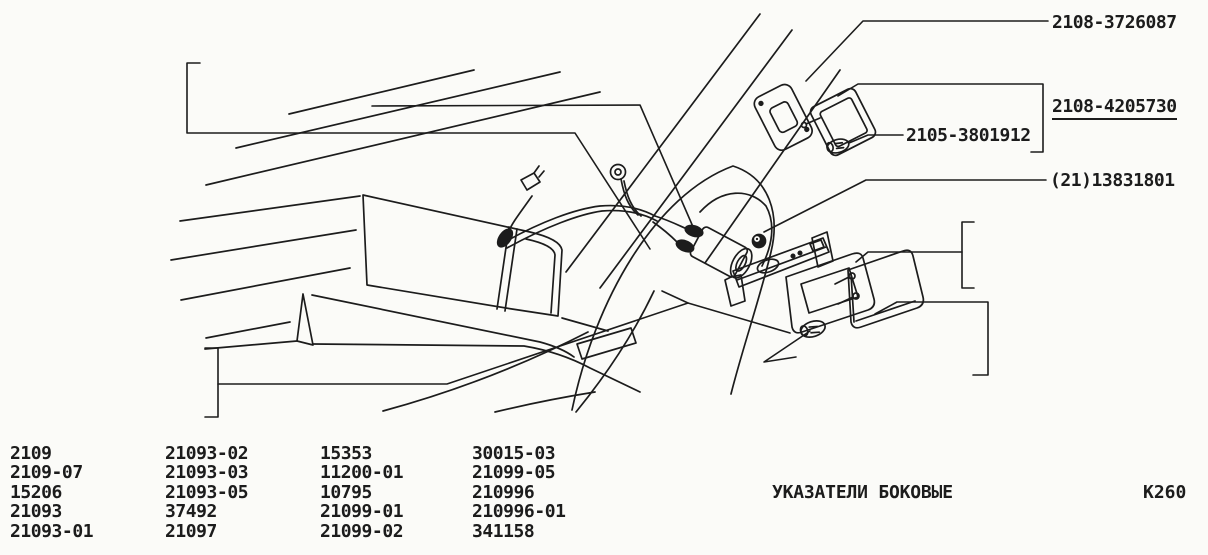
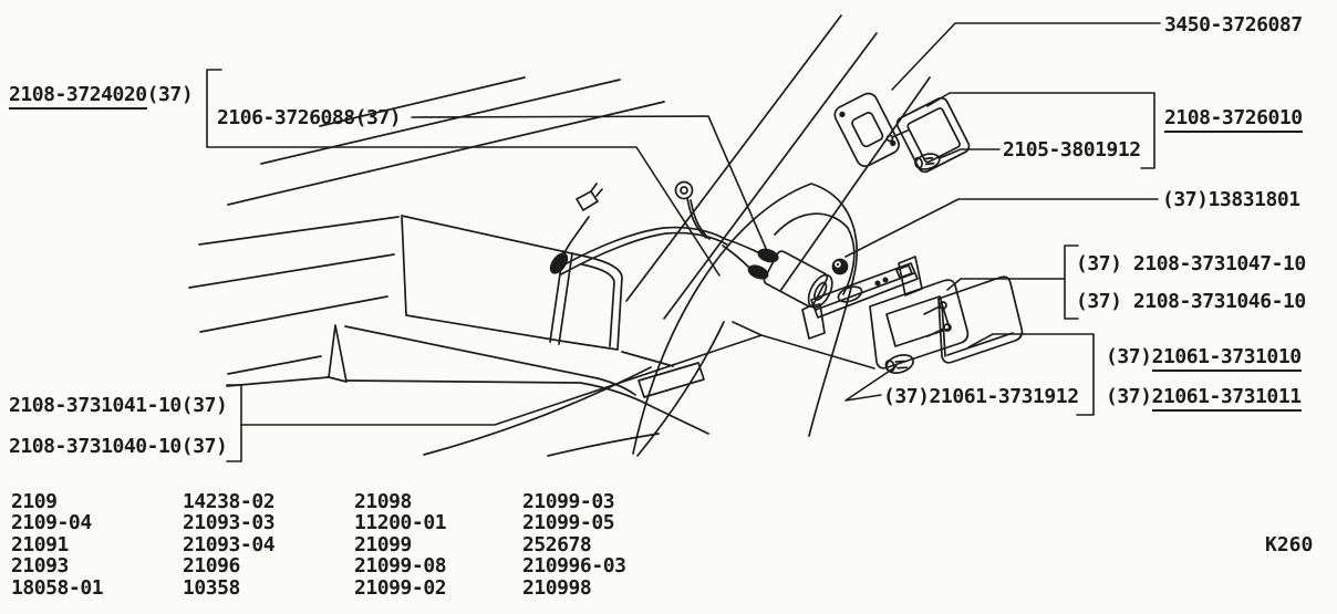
+ 2108-3724020(37)
+ 2106-3726088(37)
- 2108-3726087
+ 3450-3726087
- 2108-4205730
+ 2108-3726010
  2105-3801912
- (21)13831801
+ (37)13831801
+ (37) 2108-3731047-10
+ (37) 2108-3731046-10
+ (37)21061-3731010
+ (37)21061-3731912
+ (37)21061-3731011
+ 2108-3731041-10(37)
+ 2108-3731040-10(37)
  2109
- 2109-07
+ 2109-04
- 15206
+ 21091
  21093
- 21093-01
+ 18058-01
- 21093-02
+ 14238-02
  21093-03
- 21093-05
+ 21093-04
- 37492
+ 21096
- 21097
+ 10358
- 15353
+ 21098
  11200-01
- 10795
+ 21099
- 21099-01
+ 21099-08
  21099-02
- 30015-03
+ 21099-03
  21099-05
- 210996
+ 252678
- 210996-01
+ 210996-03
- 341158
+ 210998
- УКАЗАТЕЛИ БОКОВЫЕ
  К260
